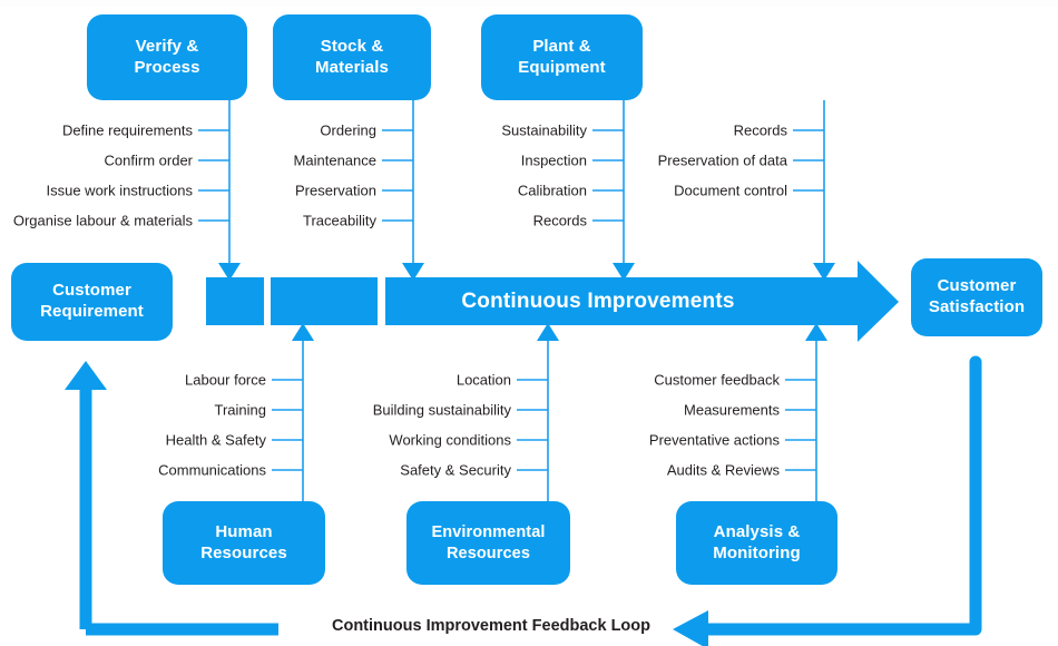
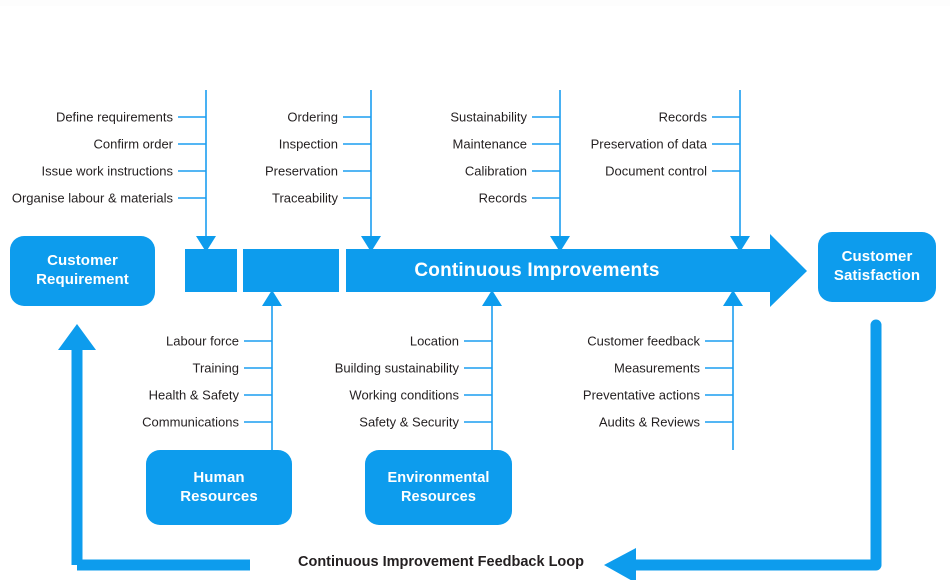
- Verify &
- Process
- Stock &
- Materials
- Plant &
- Equipment
  Define requirements
  Confirm order
  Issue work instructions
  Organise labour & materials
  Ordering
- Maintenance
+ Inspection
  Preservation
  Traceability
  Sustainability
- Inspection
+ Maintenance
  Calibration
  Records
  Records
  Preservation of data
  Document control
  Customer
  Requirement
  Customer
  Satisfaction
  Continuous Improvements
  Labour force
  Training
  Health & Safety
  Communications
  Location
  Building sustainability
  Working conditions
  Safety & Security
  Customer feedback
  Measurements
  Preventative actions
  Audits & Reviews
  Human
  Resources
  Environmental
  Resources
- Analysis &
- Monitoring
  Continuous Improvement Feedback Loop
